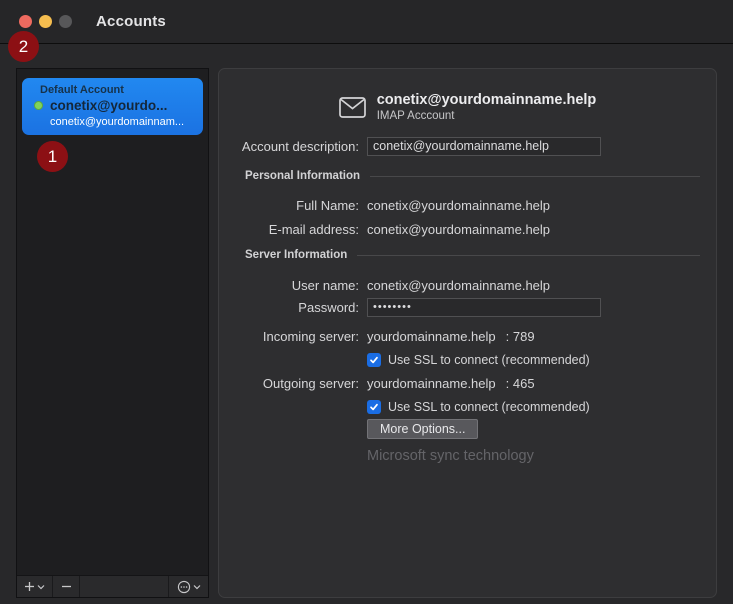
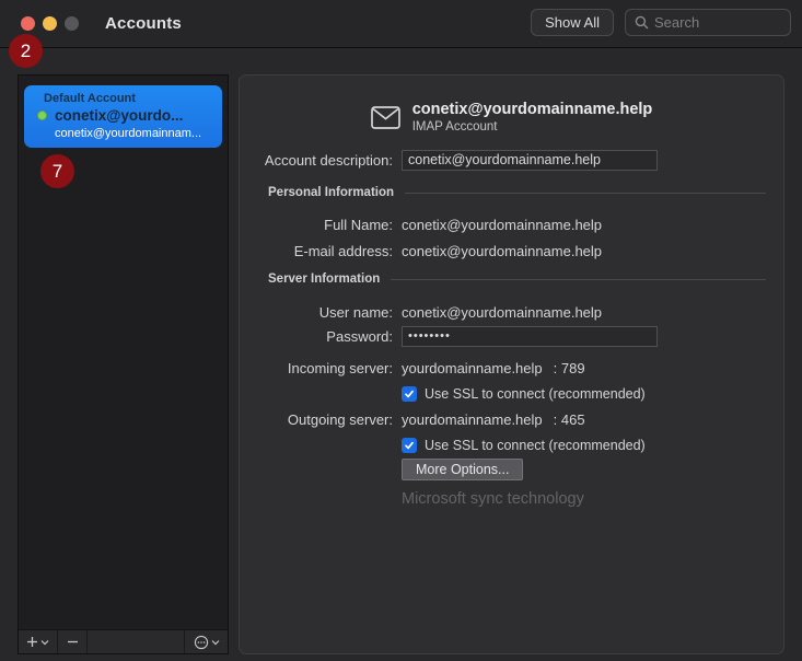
  Accounts
+ Show All
+ Search
  2
- 1
+ 7
  Default Account
  conetix@yourdo...
  conetix@yourdomainnam...
  conetix@yourdomainname.help
  IMAP Acccount
  Account description:
  conetix@yourdomainname.help
  Personal Information
  Full Name:
  conetix@yourdomainname.help
  E-mail address:
  conetix@yourdomainname.help
  Server Information
  User name:
  conetix@yourdomainname.help
  Password:
  ••••••••
  Incoming server:
  yourdomainname.help
  : 789
  Use SSL to connect (recommended)
  Outgoing server:
  yourdomainname.help
  : 465
  Use SSL to connect (recommended)
  More Options...
  Microsoft sync technology
